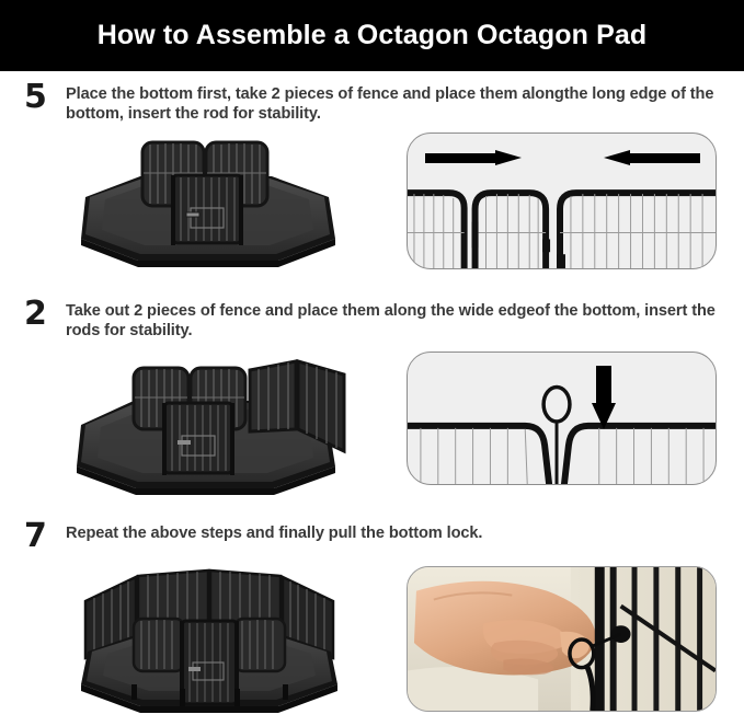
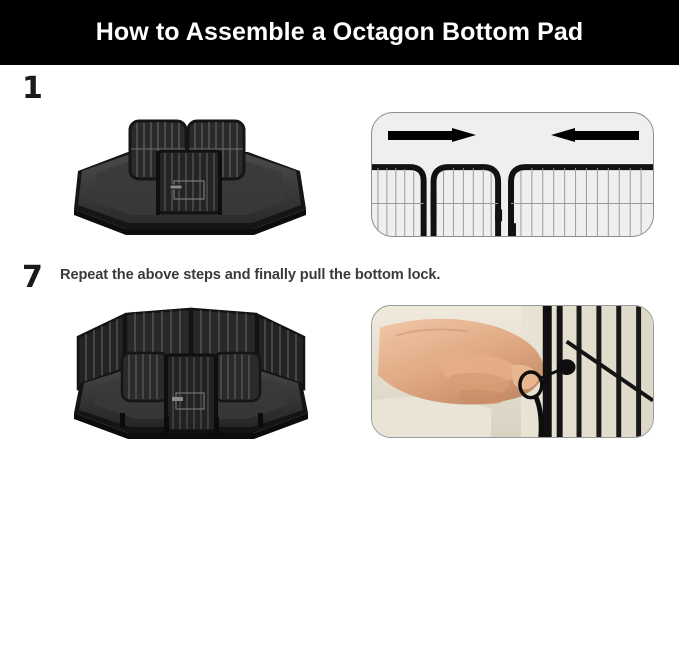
- How to Assemble a Octagon Octagon Pad
+ How to Assemble a Octagon Bottom Pad
- 5
+ 1
- Place the bottom first, take 2 pieces of fence and place them alongthe long edge of the bottom, insert the rod for stability.
- 2
- Take out 2 pieces of fence and place them along the wide edgeof the bottom, insert the rods for stability.
  7
  Repeat the above steps and finally pull the bottom lock.
